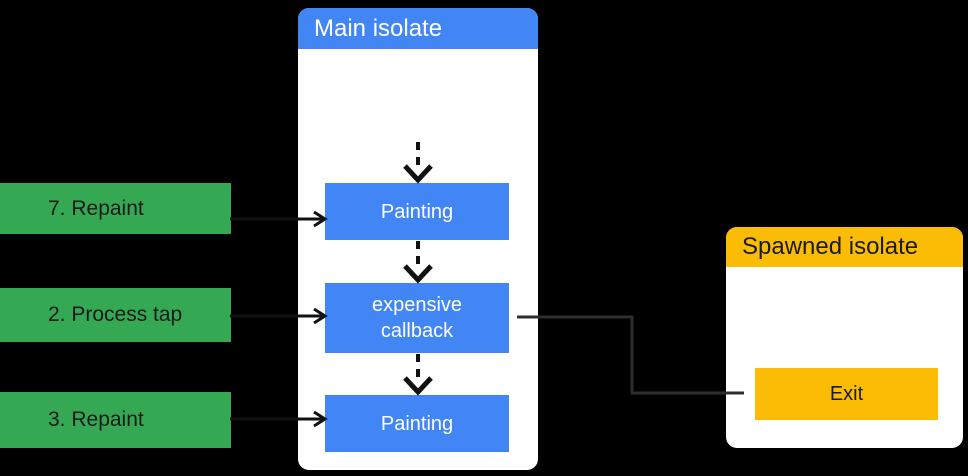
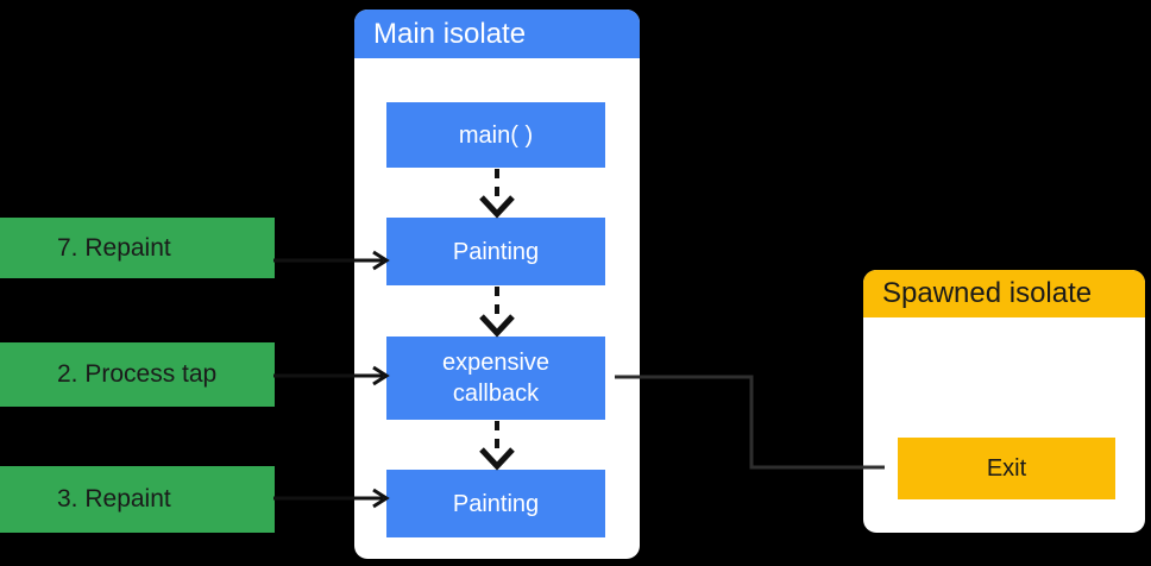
  7. Repaint
  2. Process tap
  3. Repaint
  Main isolate
+ main( )
  Painting
  expensive
  callback
  Painting
  Spawned isolate
  Exit
